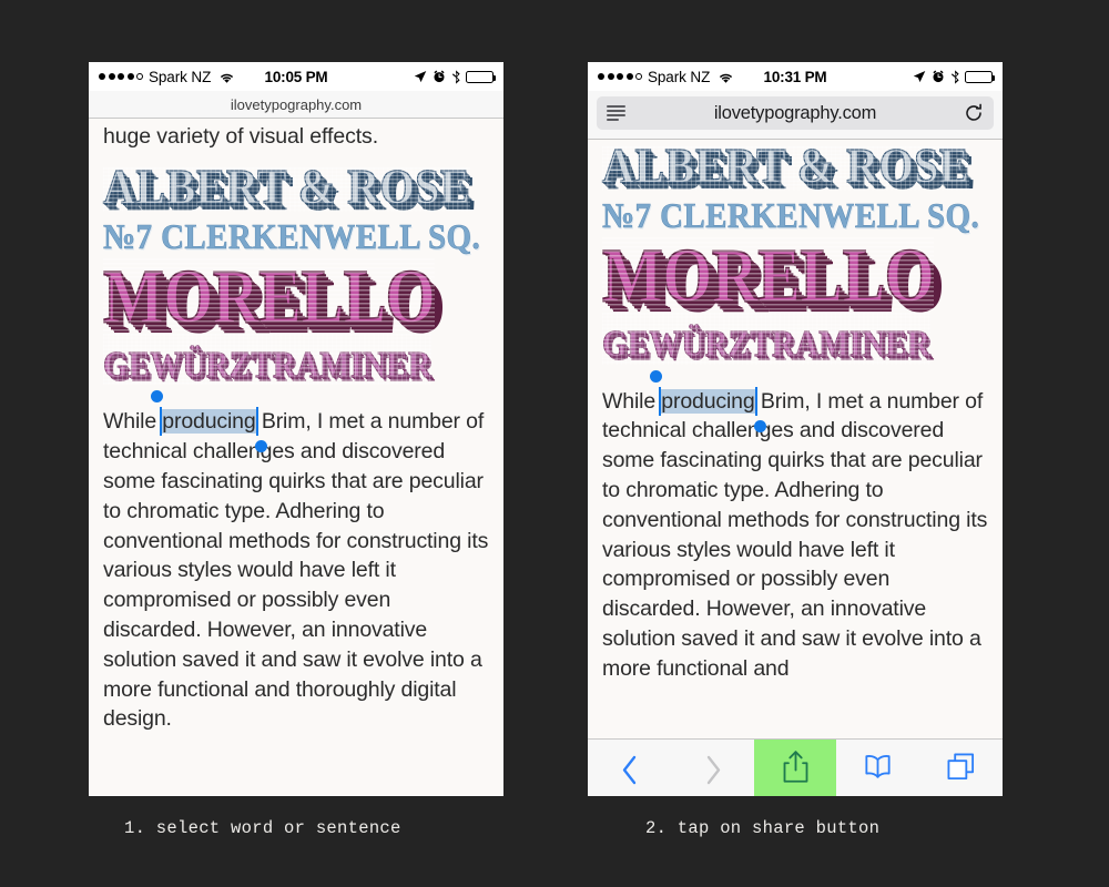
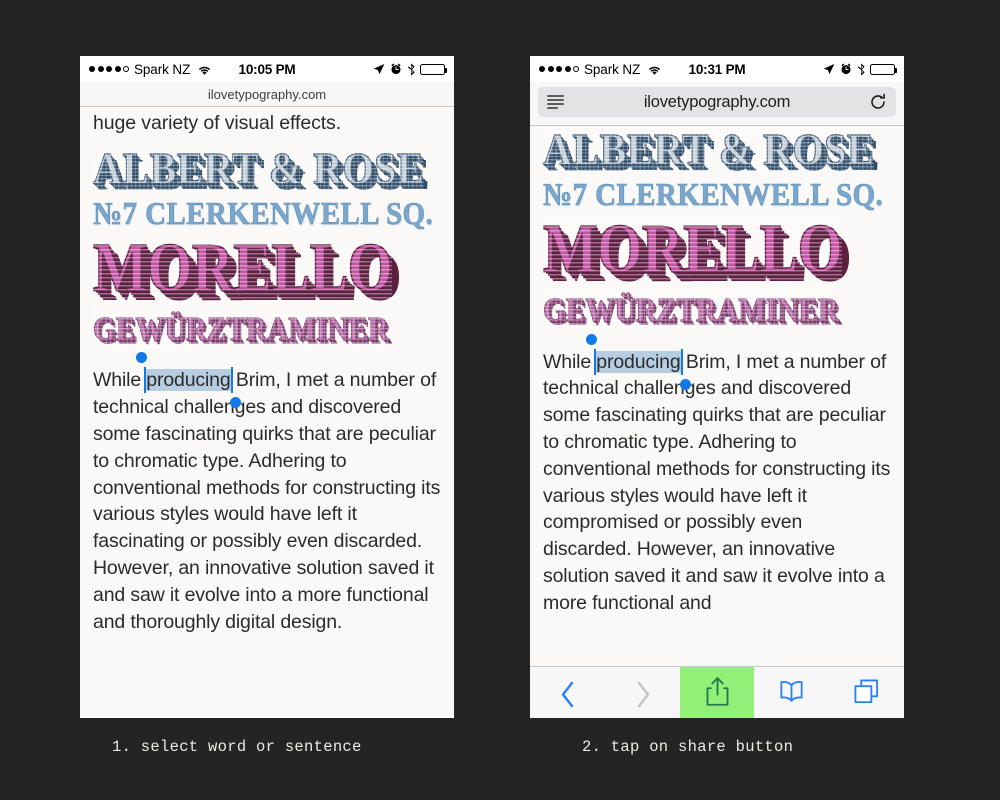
  Spark NZ
  10:05 PM
  ilovetypography.com
  huge variety of visual effects.
  №7 CLERKENWELL SQ.
- While producing Brim, I met a number of technical challenges and discovered some fascinating quirks that are peculiar to chromatic type. Adhering to conventional methods for constructing its various styles would have left it compromised or possibly even discarded. However, an innovative solution saved it and saw it evolve into a more functional and thoroughly digital design.
+ While producing Brim, I met a number of technical challenges and discovered some fascinating quirks that are peculiar to chromatic type. Adhering to conventional methods for constructing its various styles would have left it fascinating or possibly even discarded. However, an innovative solution saved it and saw it evolve into a more functional and thoroughly digital design.
  Spark NZ
  10:31 PM
  ilovetypography.com
  №7 CLERKENWELL SQ.
  While producing Brim, I met a number of technical challenges and discovered some fascinating quirks that are peculiar to chromatic type. Adhering to conventional methods for constructing its various styles would have left it compromised or possibly even discarded. However, an innovative solution saved it and saw it evolve into a more functional and
  1. select word or sentence
  2. tap on share button
